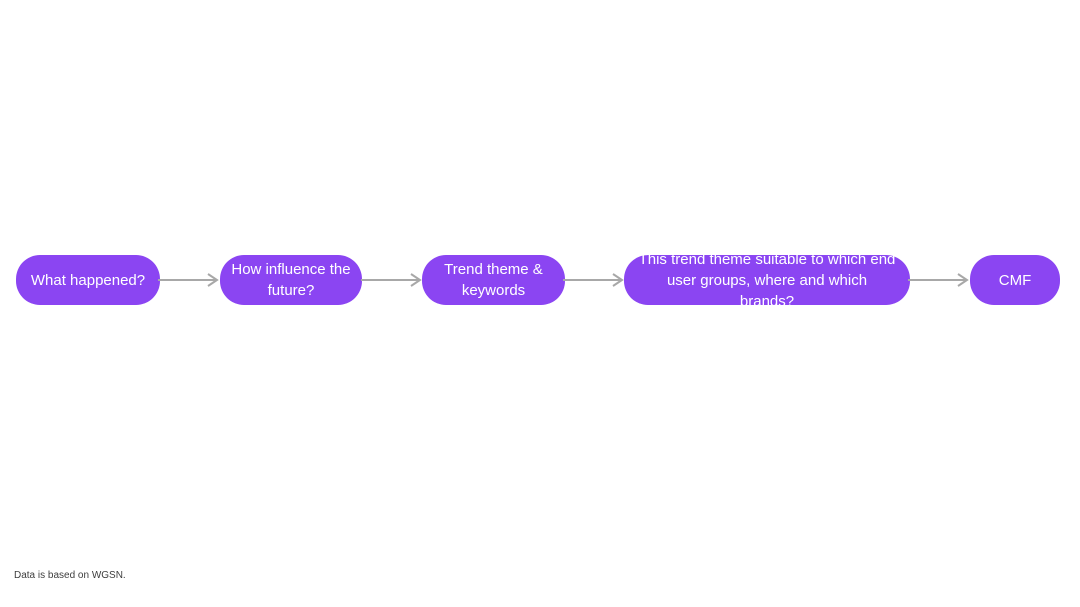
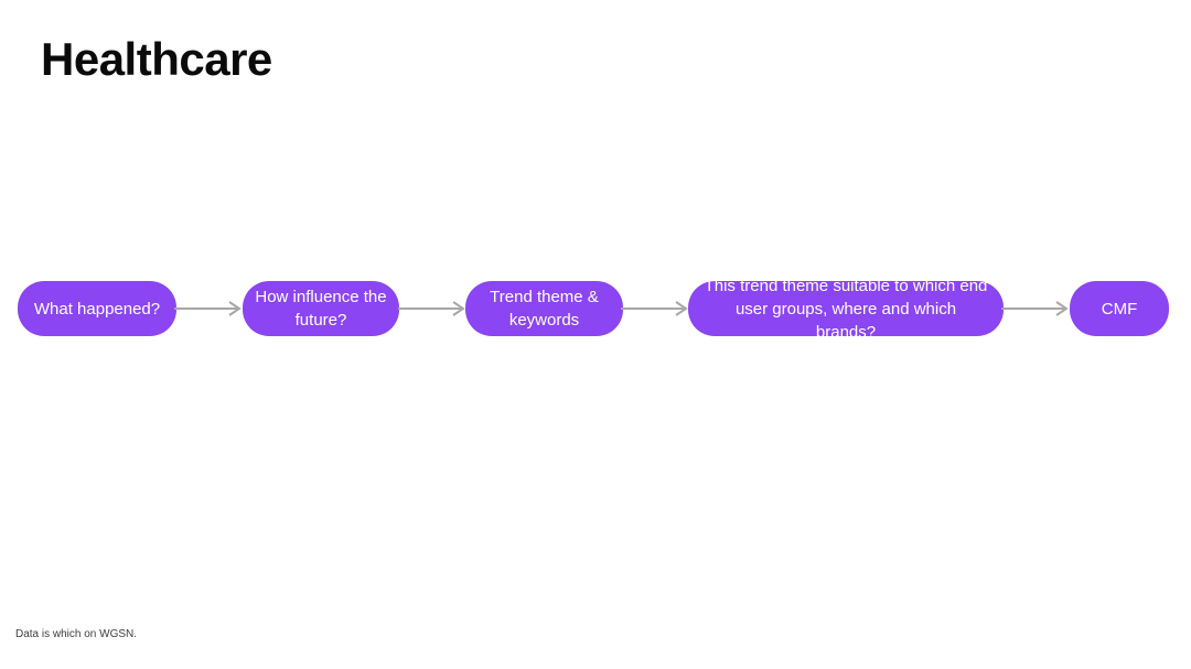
+ Healthcare
  What happened?
  How influence the future?
  Trend theme & keywords
  This trend theme suitable to which end user groups, where and which brands?
  CMF
- Data is based on WGSN.
+ Data is which on WGSN.
